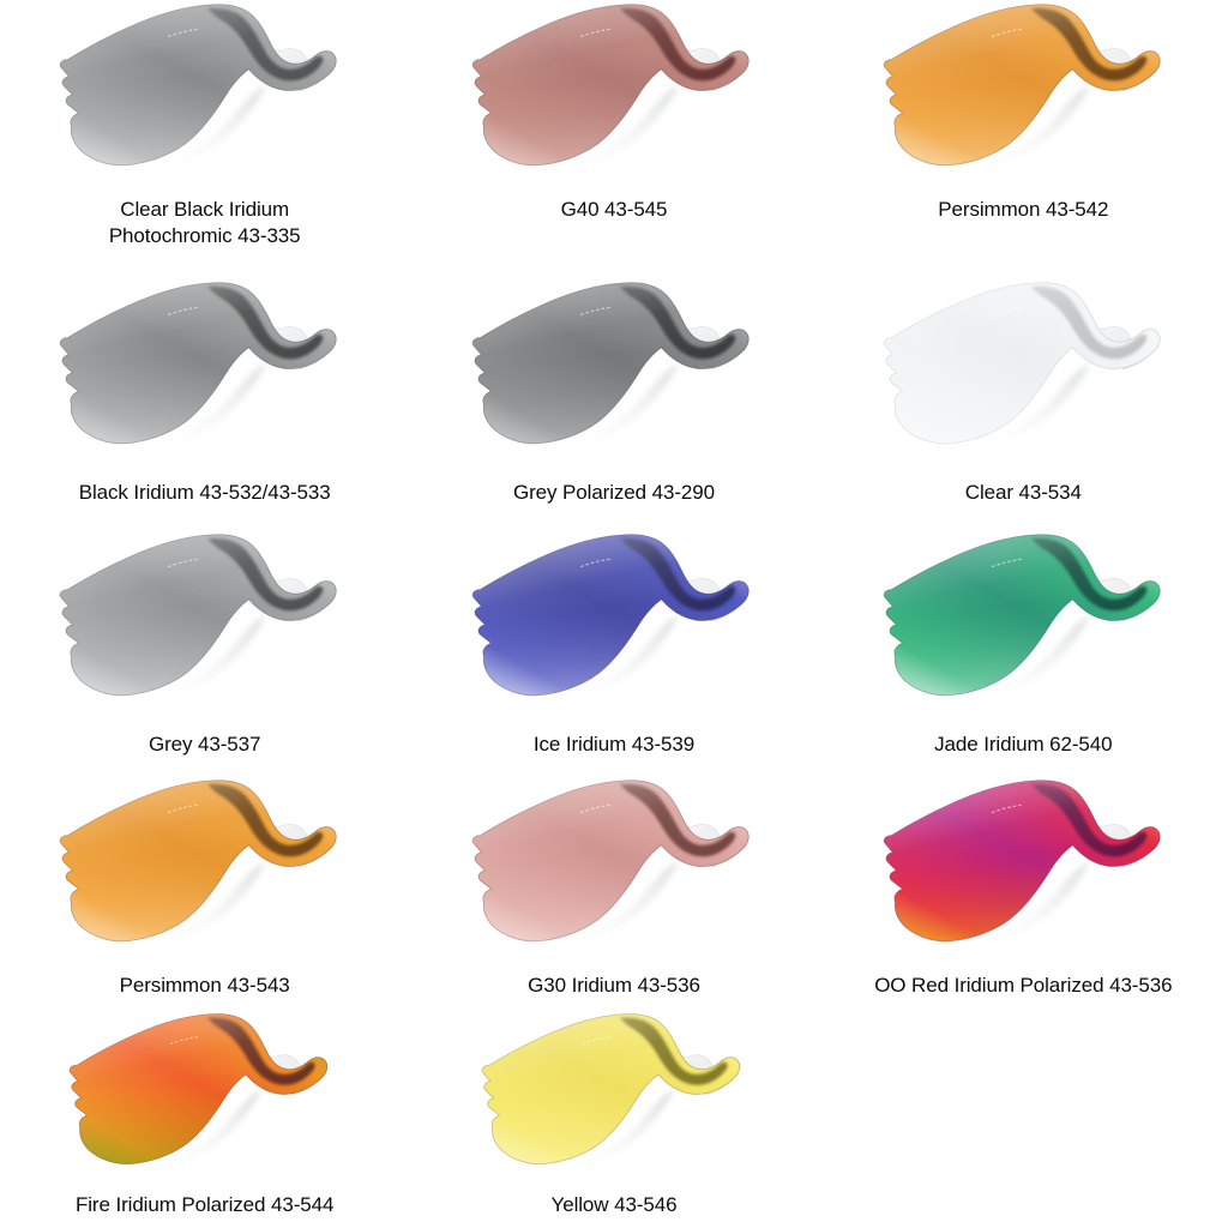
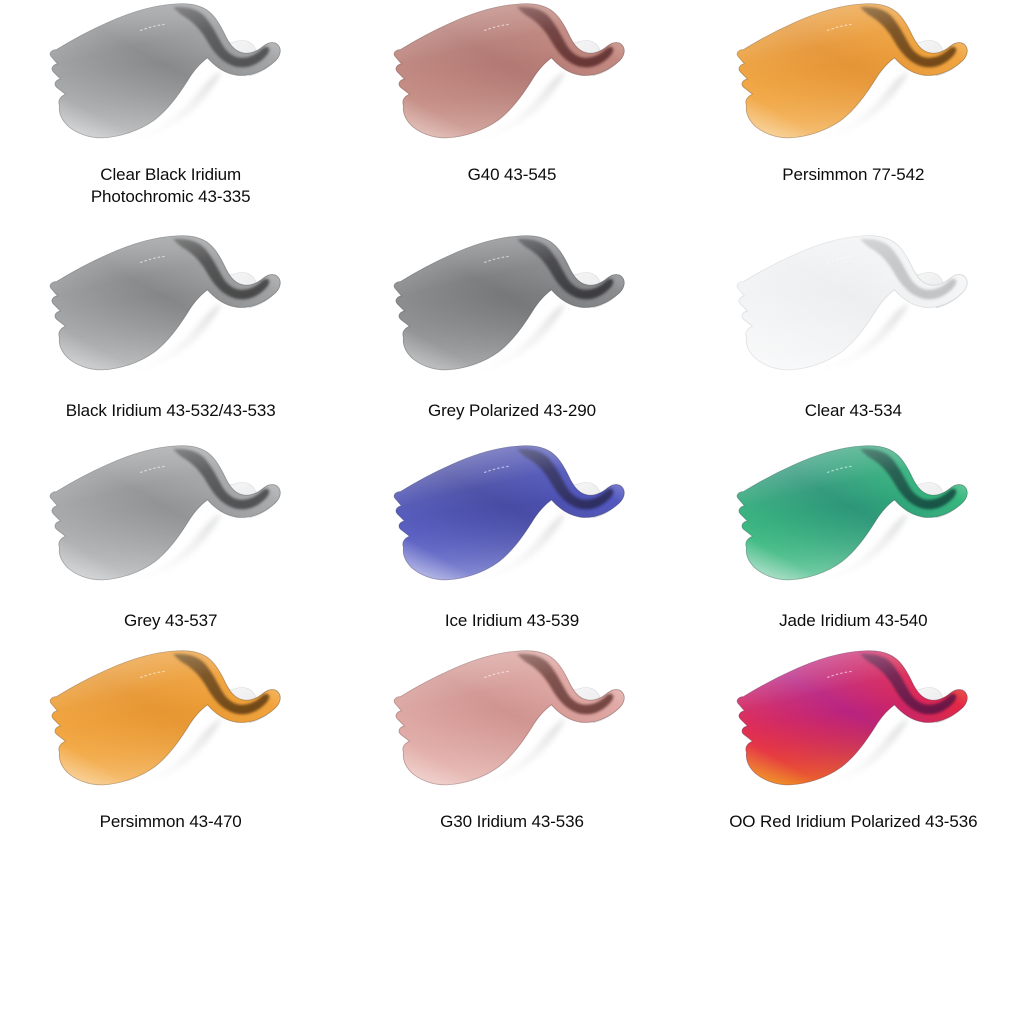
  Clear Black Iridium
  Photochromic 43-335
  G40 43-545
- Persimmon 43-542
+ Persimmon 77-542
  Black Iridium 43-532/43-533
  Grey Polarized 43-290
  Clear 43-534
  Grey 43-537
  Ice Iridium 43-539
- Jade Iridium 62-540
+ Jade Iridium 43-540
- Persimmon 43-543
+ Persimmon 43-470
  G30 Iridium 43-536
  OO Red Iridium Polarized 43-536
- Fire Iridium Polarized 43-544
- Yellow 43-546
